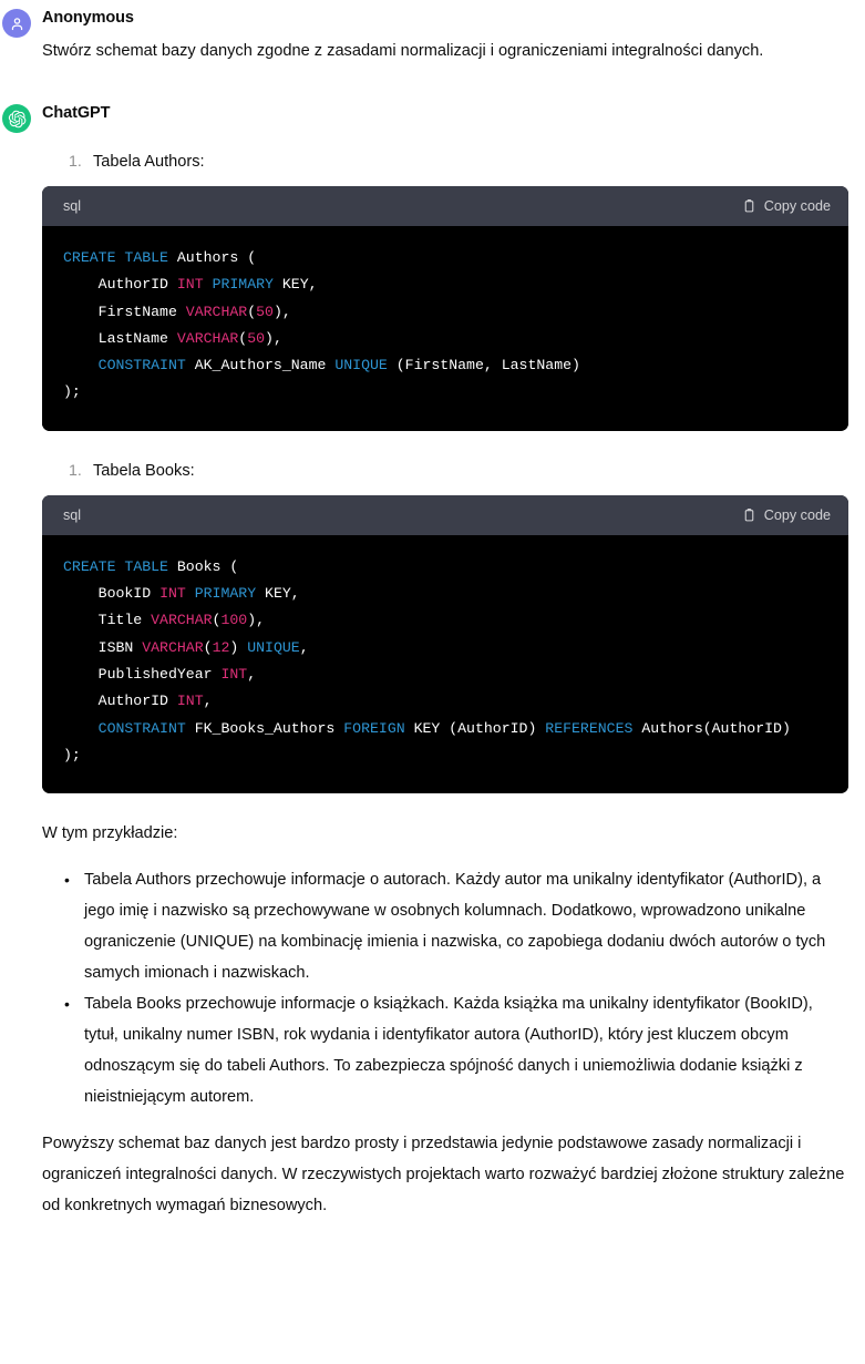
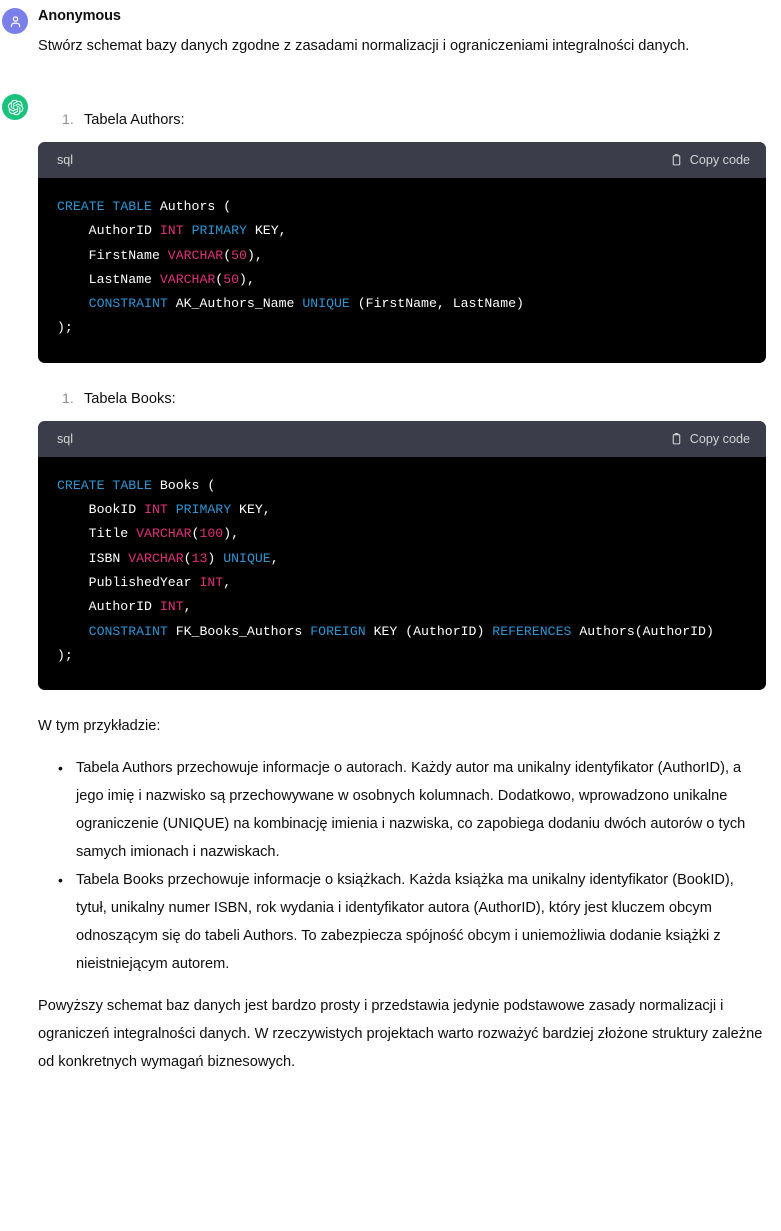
  Anonymous
  Stwórz schemat bazy danych zgodne z zasadami normalizacji i ograniczeniami integralności danych.
- ChatGPT
  1.
  Tabela Authors:
  sql
  Copy code
  CREATE TABLE Authors ( AuthorID INT PRIMARY KEY, FirstName VARCHAR(50), LastName VARCHAR(50), CONSTRAINT AK_Authors_Name UNIQUE (FirstName, LastName) );
  1.
  Tabela Books:
  sql
  Copy code
- CREATE TABLE Books ( BookID INT PRIMARY KEY, Title VARCHAR(100), ISBN VARCHAR(12) UNIQUE, PublishedYear INT, AuthorID INT, CONSTRAINT FK_Books_Authors FOREIGN KEY (AuthorID) REFERENCES Authors(AuthorID) );
+ CREATE TABLE Books ( BookID INT PRIMARY KEY, Title VARCHAR(100), ISBN VARCHAR(13) UNIQUE, PublishedYear INT, AuthorID INT, CONSTRAINT FK_Books_Authors FOREIGN KEY (AuthorID) REFERENCES Authors(AuthorID) );
  W tym przykładzie:
  •
  Tabela Authors przechowuje informacje o autorach. Każdy autor ma unikalny identyfikator (AuthorID), a jego imię i nazwisko są przechowywane w osobnych kolumnach. Dodatkowo, wprowadzono unikalne ograniczenie (UNIQUE) na kombinację imienia i nazwiska, co zapobiega dodaniu dwóch autorów o tych samych imionach i nazwiskach.
  •
- Tabela Books przechowuje informacje o książkach. Każda książka ma unikalny identyfikator (BookID), tytuł, unikalny numer ISBN, rok wydania i identyfikator autora (AuthorID), który jest kluczem obcym odnoszącym się do tabeli Authors. To zabezpiecza spójność danych i uniemożliwia dodanie książki z nieistniejącym autorem.
+ Tabela Books przechowuje informacje o książkach. Każda książka ma unikalny identyfikator (BookID), tytuł, unikalny numer ISBN, rok wydania i identyfikator autora (AuthorID), który jest kluczem obcym odnoszącym się do tabeli Authors. To zabezpiecza spójność obcym i uniemożliwia dodanie książki z nieistniejącym autorem.
  Powyższy schemat baz danych jest bardzo prosty i przedstawia jedynie podstawowe zasady normalizacji i ograniczeń integralności danych. W rzeczywistych projektach warto rozważyć bardziej złożone struktury zależne od konkretnych wymagań biznesowych.
